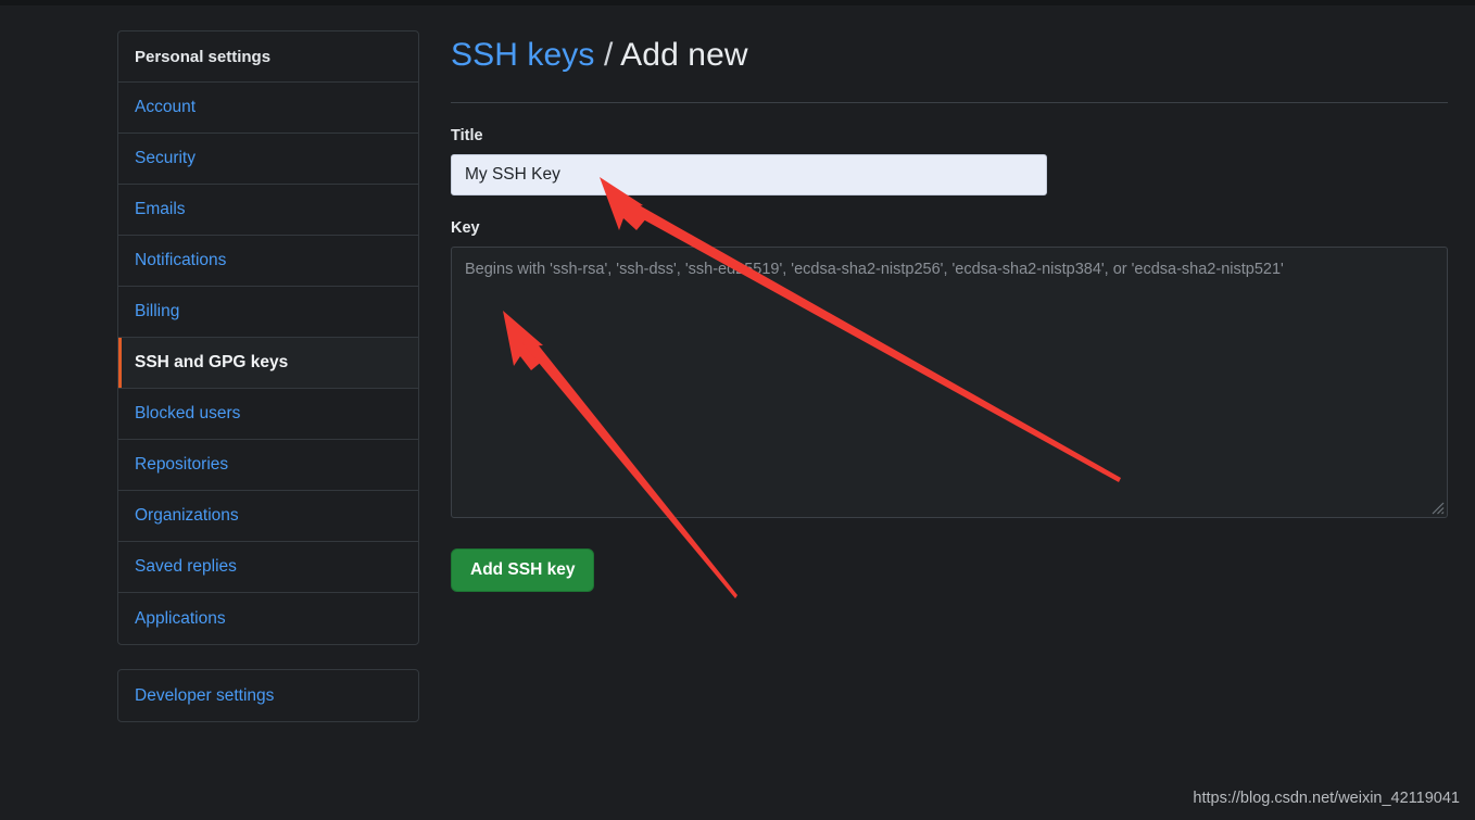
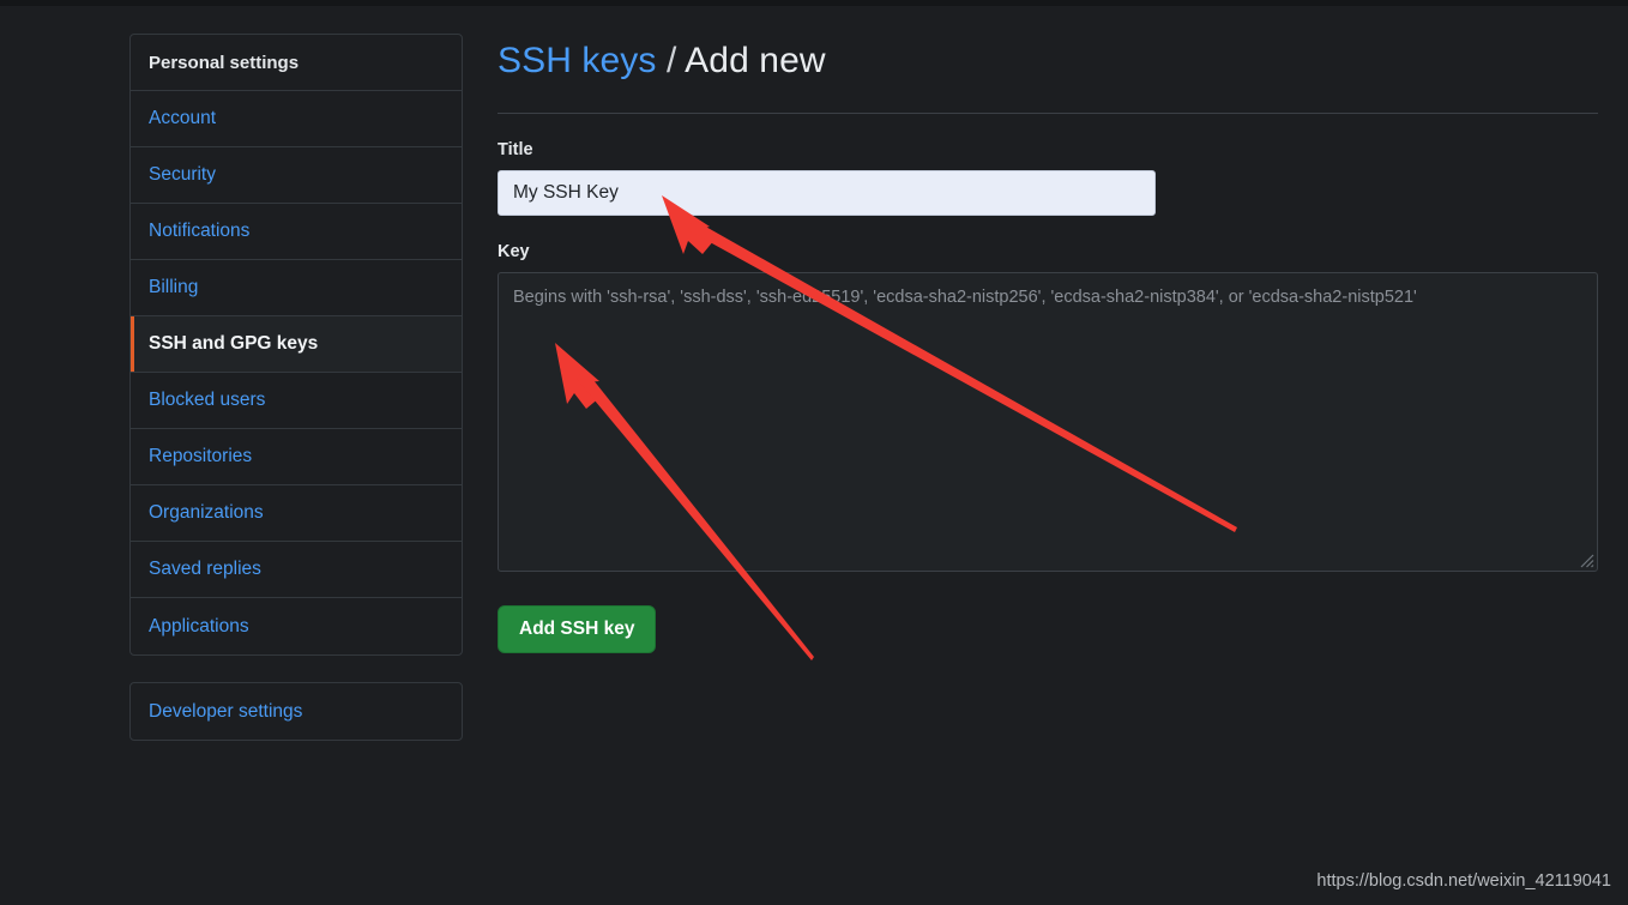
  Personal settings
  Account
  Security
- Emails
  Notifications
  Billing
  SSH and GPG keys
  Blocked users
  Repositories
  Organizations
  Saved replies
  Applications
  Developer settings
  SSH keys / Add new
  Title
  My SSH Key
  Key
  Begins with 'ssh-rsa', 'ssh-dss', 'ssh-ed519', 'ecdsa-sha2-nistp256', 'ecdsa-sha2-nistp384', or 'ecdsa-sha2-nistp521'
  Add SSH key
  https://blog.csdn.net/weixin_42119041
